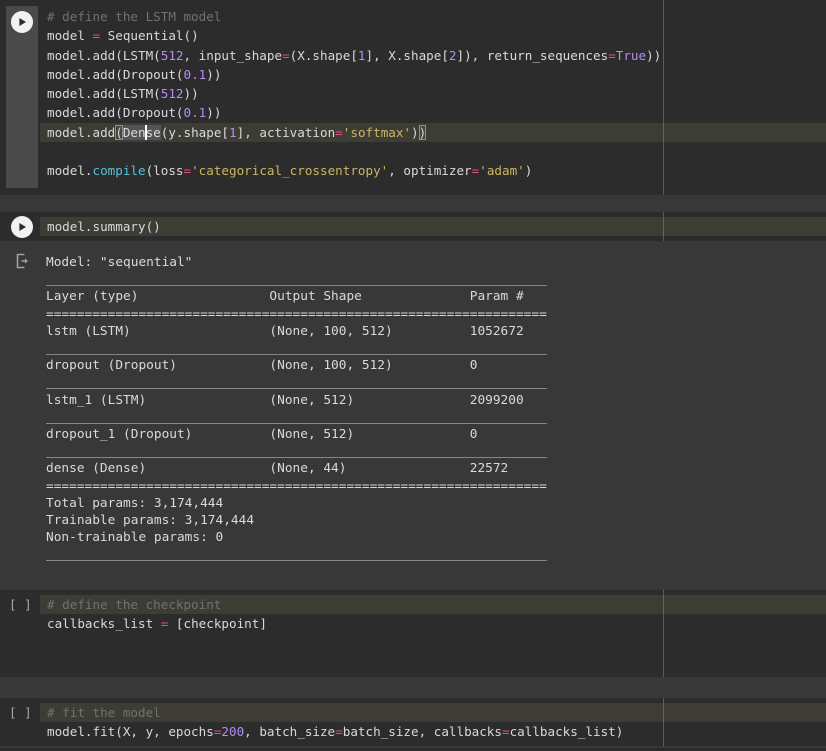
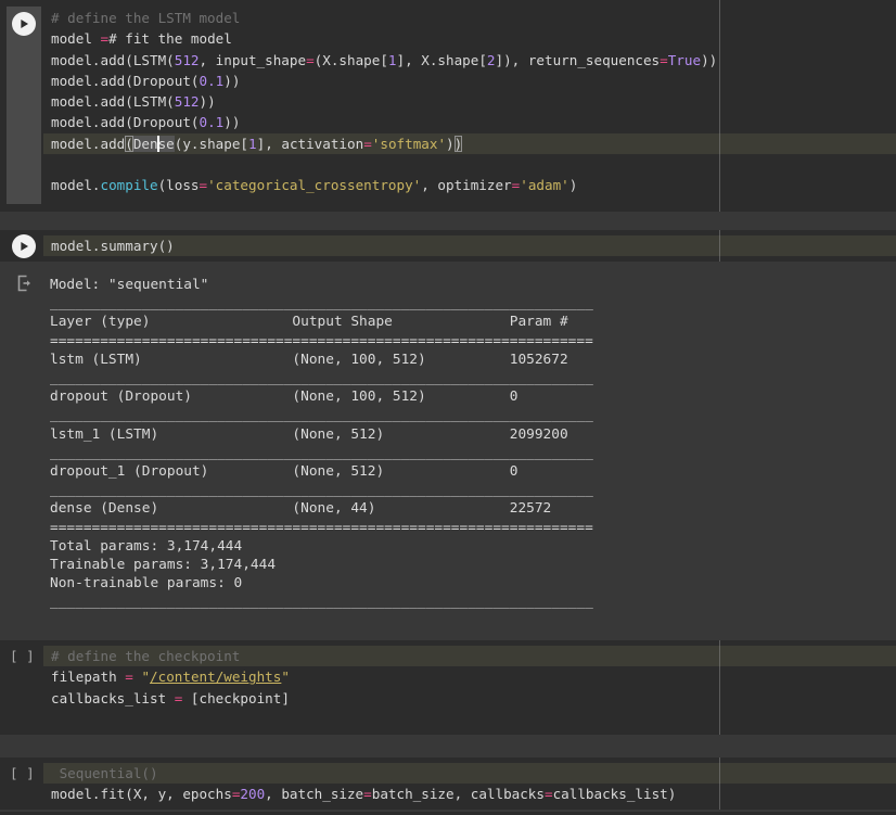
  # define the LSTM model
- model = Sequential()
+ model =# fit the model
  model.add(LSTM(512, input_shape=(X.shape[1], X.shape[2]), return_sequences=True))
  model.add(Dropout(0.1))
  model.add(LSTM(512))
  model.add(Dropout(0.1))
  model.add(Dense(y.shape[1], activation='softmax'))
  model.compile(loss='categorical_crossentropy', optimizer='adam')
  model.summary()
  Model: "sequential"
  _________________________________________________________________
  Layer (type) Output Shape Param #
  =================================================================
  lstm (LSTM) (None, 100, 512) 1052672
  _________________________________________________________________
  dropout (Dropout) (None, 100, 512) 0
  _________________________________________________________________
  lstm_1 (LSTM) (None, 512) 2099200
  _________________________________________________________________
  dropout_1 (Dropout) (None, 512) 0
  _________________________________________________________________
  dense (Dense) (None, 44) 22572
  =================================================================
  Total params: 3,174,444
  Trainable params: 3,174,444
  Non-trainable params: 0
  _________________________________________________________________
  [ ]
  # define the checkpoint
+ filepath = "/content/weights"
  callbacks_list = [checkpoint]
  [ ]
- # fit the model
+ Sequential()
  model.fit(X, y, epochs=200, batch_size=batch_size, callbacks=callbacks_list)
